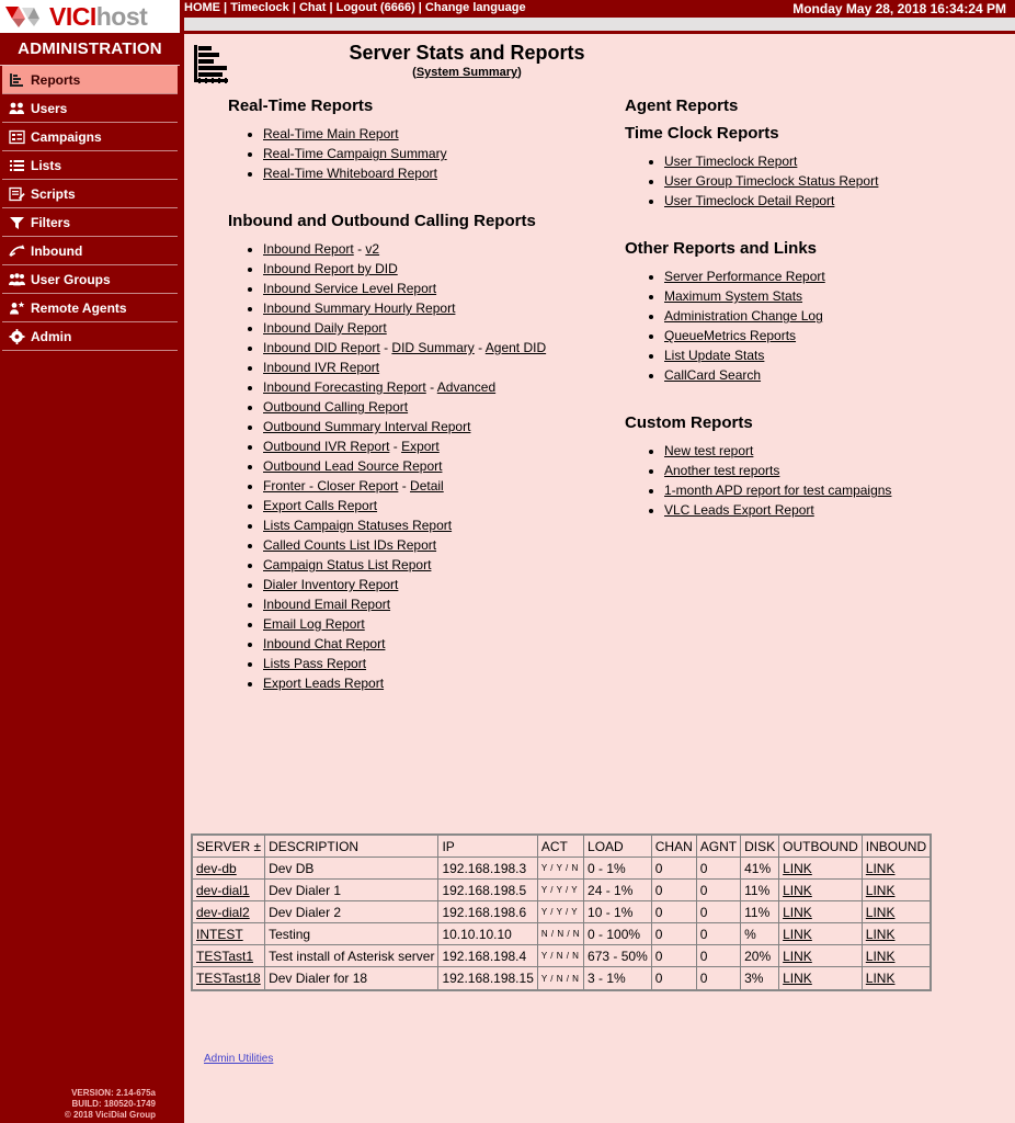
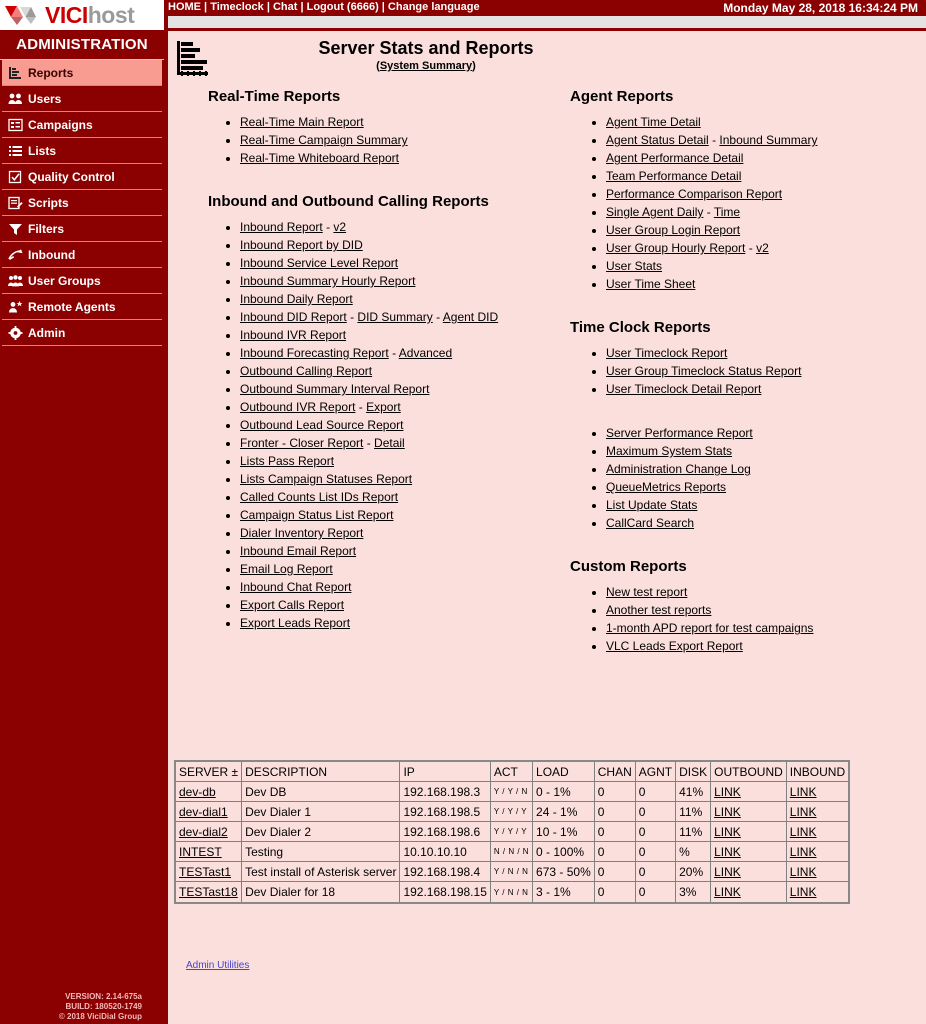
  HOME | Timeclock | Chat | Logout (6666) | Change language
  Monday May 28, 2018 16:34:24 PM
  VICIhost
  ADMINISTRATION
  Reports
  Users
  Campaigns
  Lists
+ Quality Control
  Scripts
  Filters
  Inbound
  User Groups
  Remote Agents
  Admin
  VERSION: 2.14-675a
  BUILD: 180520-1749
  © 2018 ViciDial Group
  Server Stats and Reports
  (System Summary)
  Real-Time Reports
  Real-Time Main Report
  Real-Time Campaign Summary
  Real-Time Whiteboard Report
  Inbound and Outbound Calling Reports
  Inbound Report - v2
  Inbound Report by DID
  Inbound Service Level Report
  Inbound Summary Hourly Report
  Inbound Daily Report
  Inbound DID Report - DID Summary - Agent DID
  Inbound IVR Report
  Inbound Forecasting Report - Advanced
  Outbound Calling Report
  Outbound Summary Interval Report
  Outbound IVR Report - Export
  Outbound Lead Source Report
  Fronter - Closer Report - Detail
- Export Calls Report
+ Lists Pass Report
  Lists Campaign Statuses Report
  Called Counts List IDs Report
  Campaign Status List Report
  Dialer Inventory Report
  Inbound Email Report
  Email Log Report
  Inbound Chat Report
- Lists Pass Report
+ Export Calls Report
  Export Leads Report
  Agent Reports
+ Agent Time Detail
+ Agent Status Detail - Inbound Summary
+ Agent Performance Detail
+ Team Performance Detail
+ Performance Comparison Report
+ Single Agent Daily - Time
+ User Group Login Report
+ User Group Hourly Report - v2
+ User Stats
+ User Time Sheet
  Time Clock Reports
  User Timeclock Report
  User Group Timeclock Status Report
  User Timeclock Detail Report
- Other Reports and Links
  Server Performance Report
  Maximum System Stats
  Administration Change Log
  QueueMetrics Reports
  List Update Stats
  CallCard Search
  Custom Reports
  New test report
  Another test reports
  1-month APD report for test campaigns
  VLC Leads Export Report
  SERVER ±	DESCRIPTION	IP	ACT	LOAD	CHAN	AGNT	DISK	OUTBOUND	INBOUND
  dev-db	Dev DB	192.168.198.3	Y / Y / N	0 - 1%	0	0	41%	LINK	LINK
  dev-dial1	Dev Dialer 1	192.168.198.5	Y / Y / Y	24 - 1%	0	0	11%	LINK	LINK
  dev-dial2	Dev Dialer 2	192.168.198.6	Y / Y / Y	10 - 1%	0	0	11%	LINK	LINK
  INTEST	Testing	10.10.10.10	N / N / N	0 - 100%	0	0	%	LINK	LINK
  TESTast1	Test install of Asterisk server	192.168.198.4	Y / N / N	673 - 50%	0	0	20%	LINK	LINK
  TESTast18	Dev Dialer for 18	192.168.198.15	Y / N / N	3 - 1%	0	0	3%	LINK	LINK
  Admin Utilities
